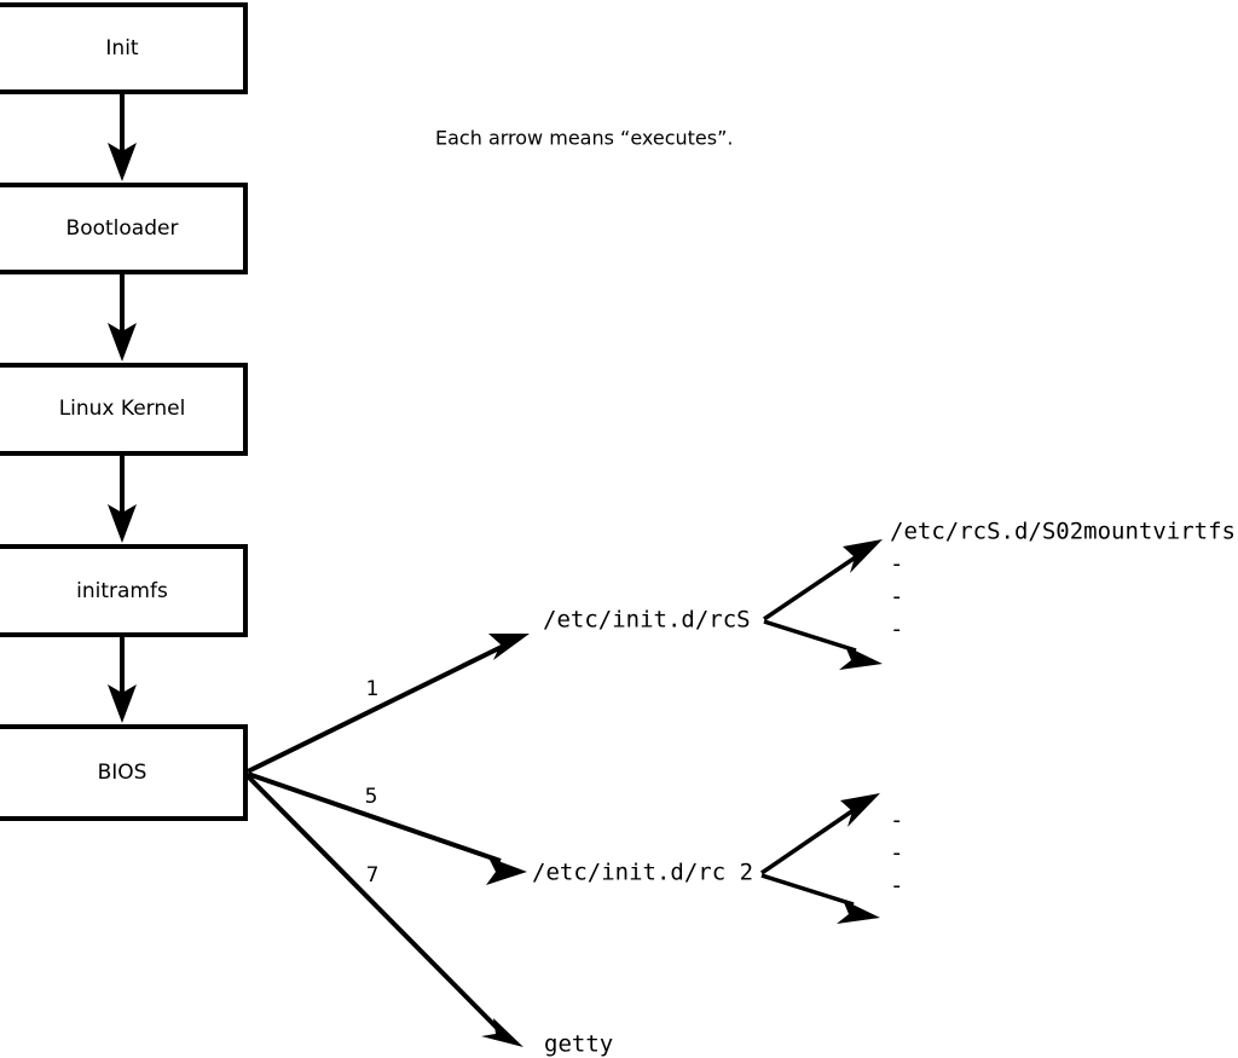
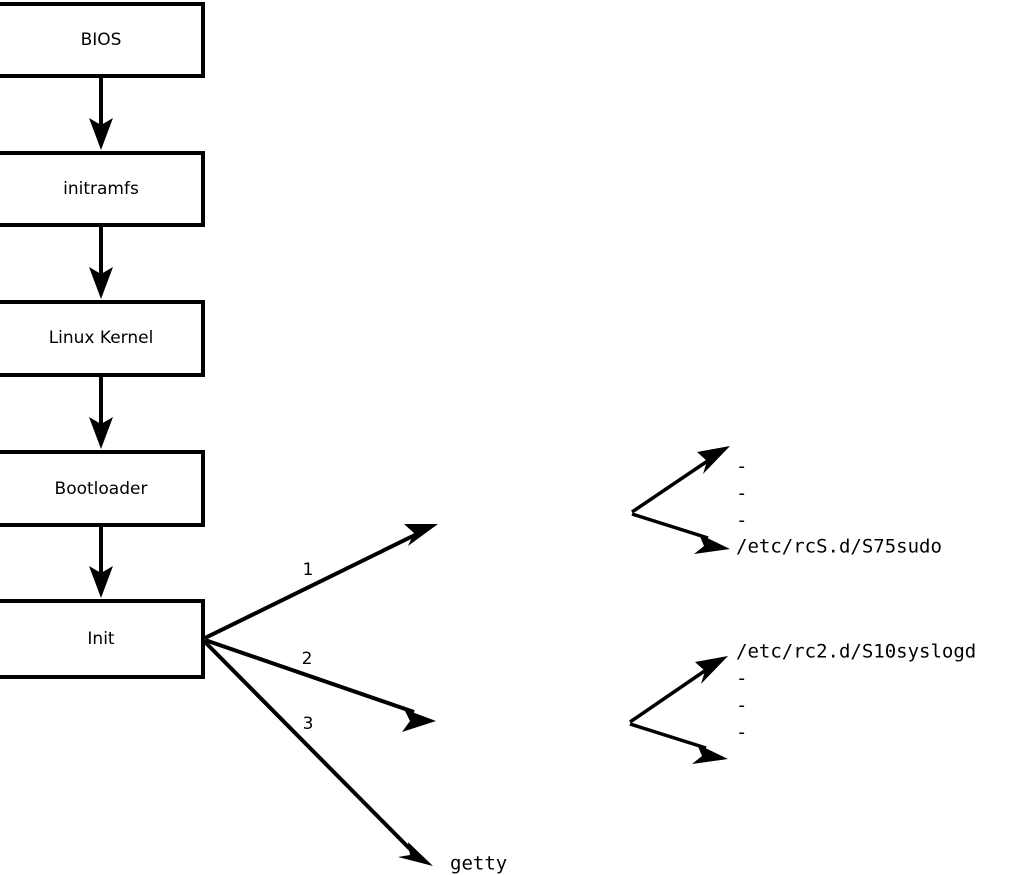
- Init
+ BIOS
- Bootloader
+ initramfs
  Linux Kernel
- initramfs
+ Bootloader
- BIOS
+ Init
  1
- 5
+ 2
- 7
+ 3
- /etc/init.d/rcS
- /etc/init.d/rc 2
  getty
- /etc/rcS.d/S02mountvirtfs
  -
  -
  -
+ /etc/rcS.d/S75sudo
+ /etc/rc2.d/S10syslogd
  -
  -
  -
- Each arrow means “executes”.
